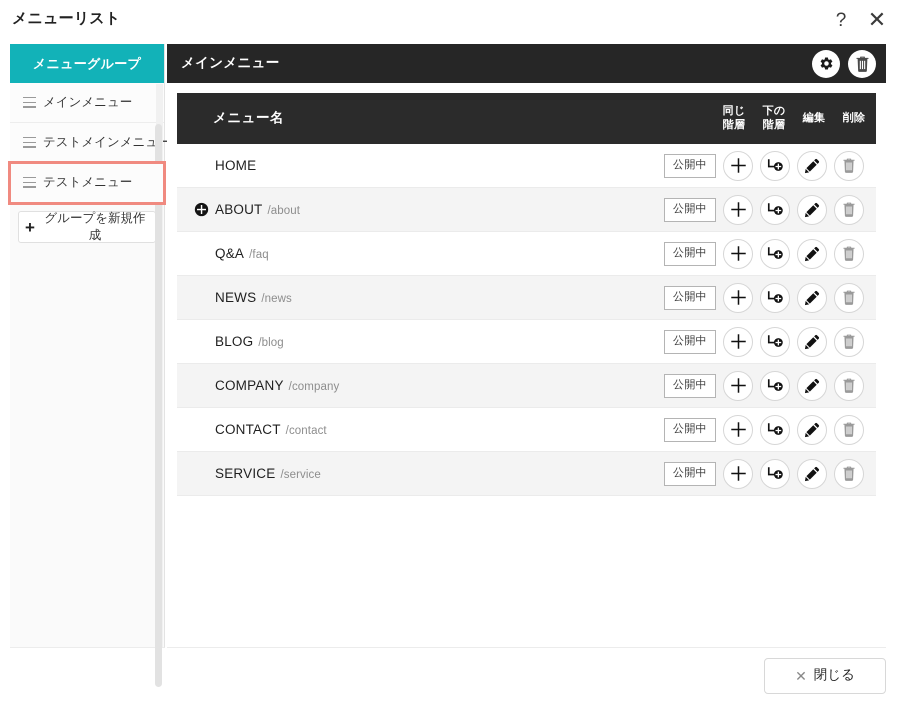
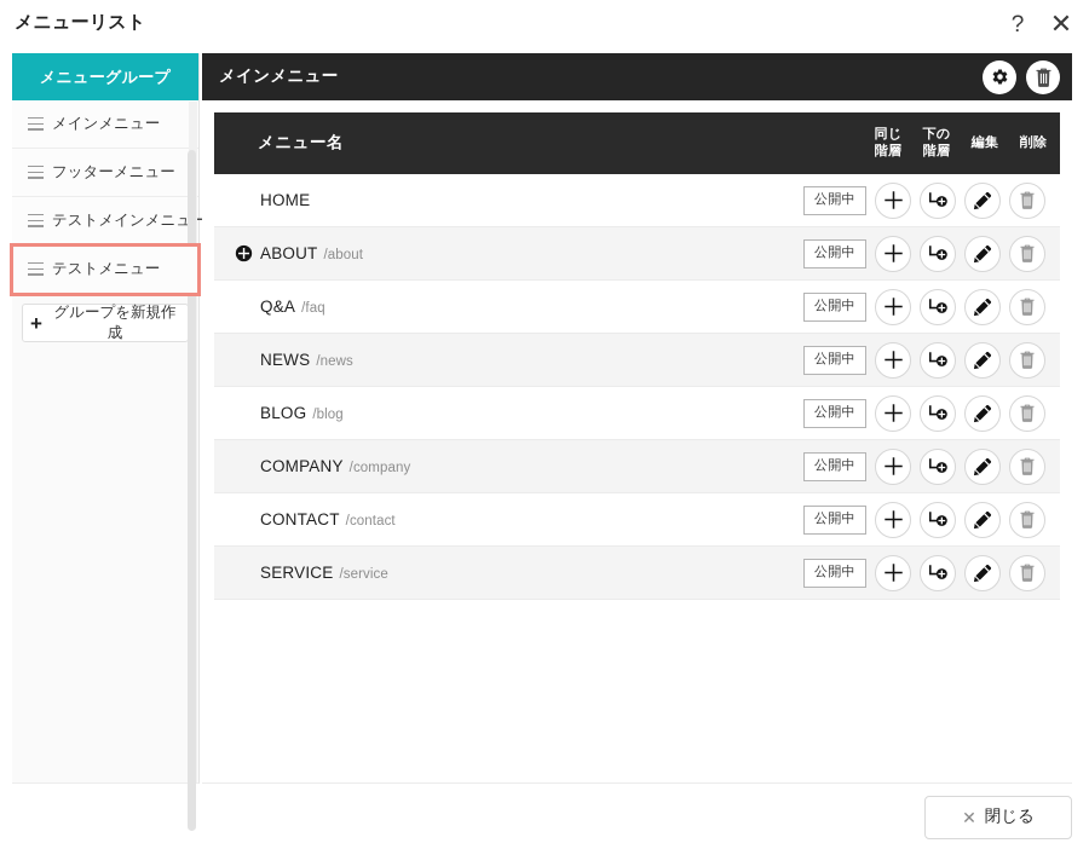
  メニューリスト
  ?
  ✕
  メニューグループ
  メインメニュー
+ フッターメニュー
  テストメインメニュー
  テストメニュー
  +
  グループを新規作成
  メインメニュー
  メニュー名
  同じ
  階層
  下の
  階層
  編集
  削除
  HOME
  公開中
  ABOUT
  /about
  公開中
  Q&A
  /faq
  公開中
  NEWS
  /news
  公開中
  BLOG
  /blog
  公開中
  COMPANY
  /company
  公開中
  CONTACT
  /contact
  公開中
  SERVICE
  /service
  公開中
  ✕
  閉じる
